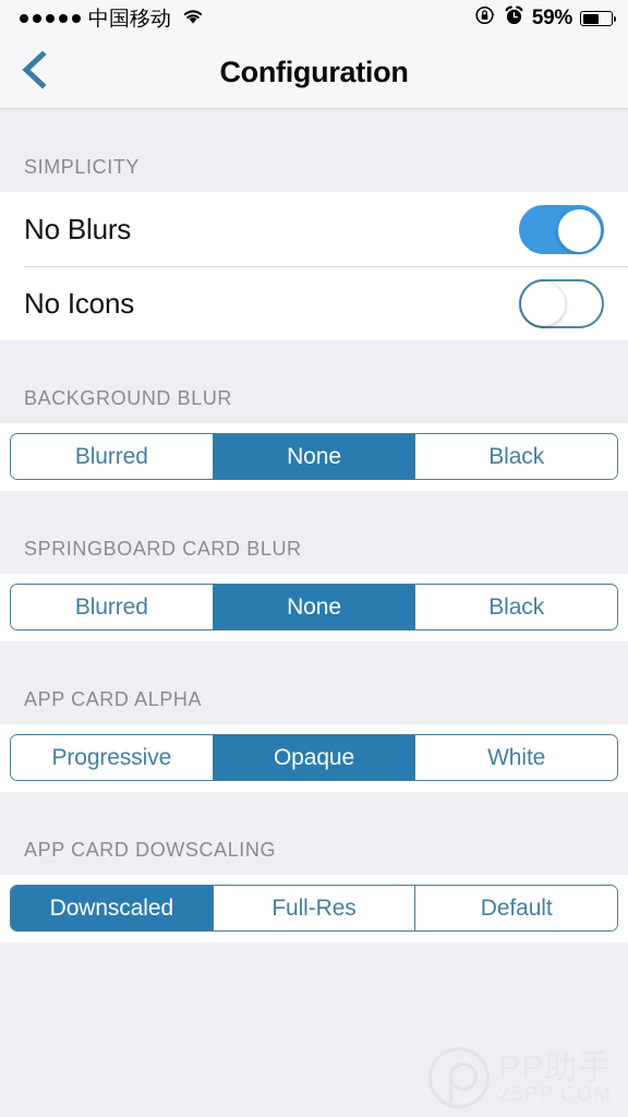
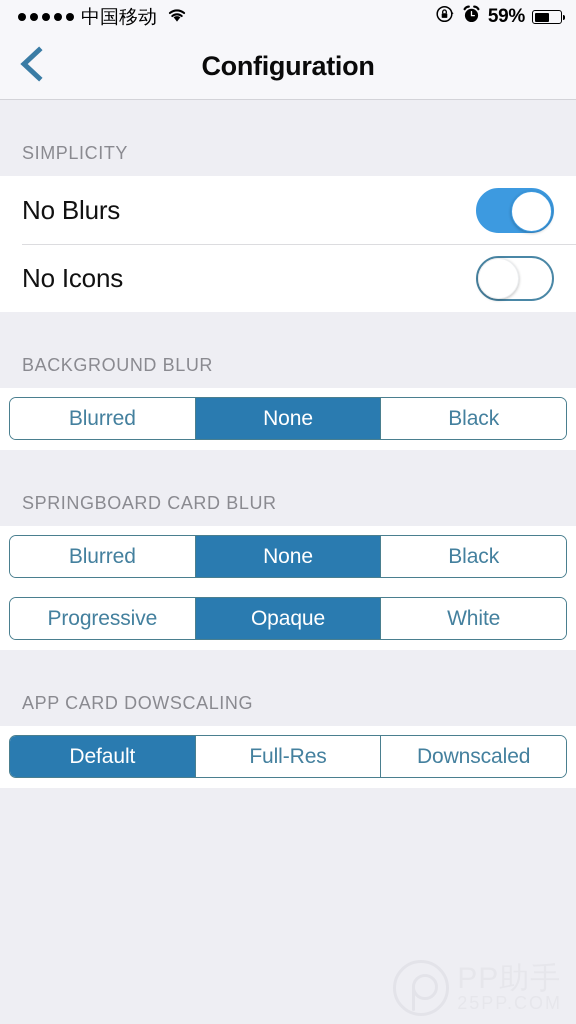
  中国移动
  59%
  Configuration
  SIMPLICITY
  No Blurs
  No Icons
  BACKGROUND BLUR
  Blurred
  None
  Black
  SPRINGBOARD CARD BLUR
  Blurred
  None
  Black
- APP CARD ALPHA
  Progressive
  Opaque
  White
  APP CARD DOWSCALING
- Downscaled
+ Default
  Full-Res
- Default
+ Downscaled
